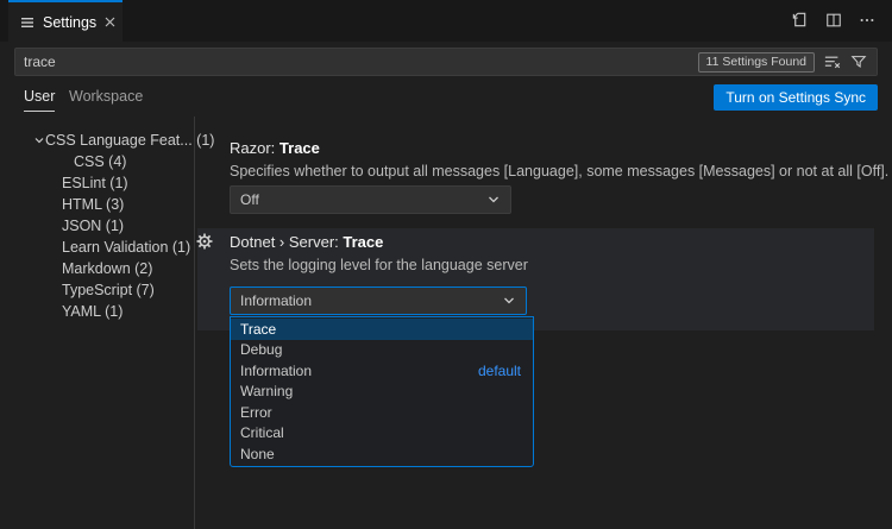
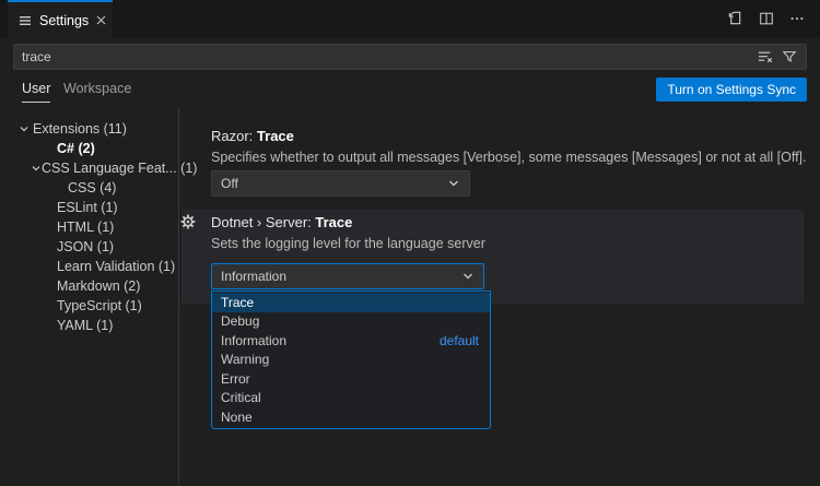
  Settings
  trace
- 11 Settings Found
  User
  Workspace
  Turn on Settings Sync
+ Extensions (11)
+ C# (2)
  CSS Language Feat... (1)
  CSS (4)
  ESLint (1)
- HTML (3)
+ HTML (1)
  JSON (1)
  Learn Validation (1)
  Markdown (2)
- TypeScript (7)
+ TypeScript (1)
  YAML (1)
  Razor: Trace
- Specifies whether to output all messages [Language], some messages [Messages] or not at all [Off].
+ Specifies whether to output all messages [Verbose], some messages [Messages] or not at all [Off].
  Off
  Dotnet › Server: Trace
  Sets the logging level for the language server
  Information
  Trace
  Debug
  Information
  default
  Warning
  Error
  Critical
  None
